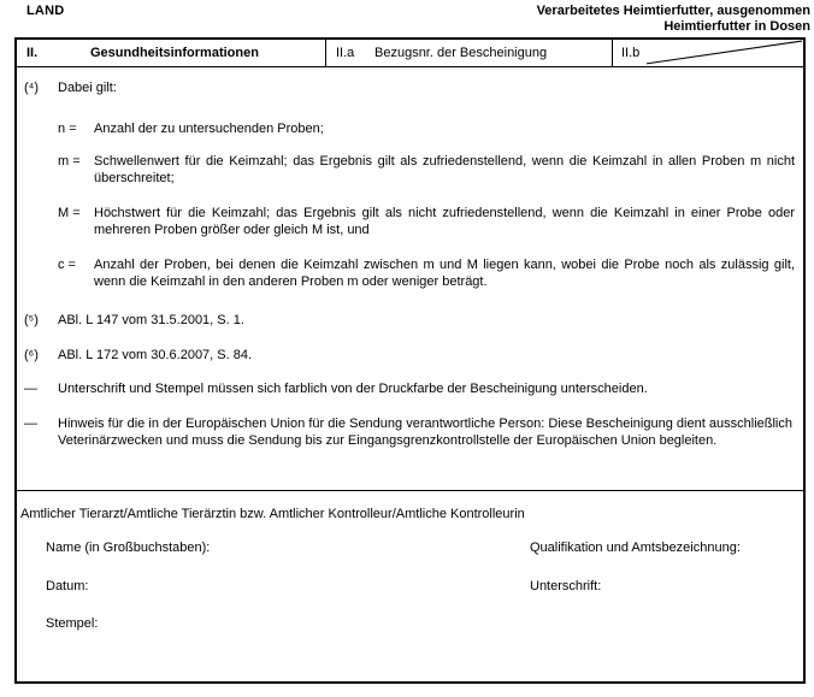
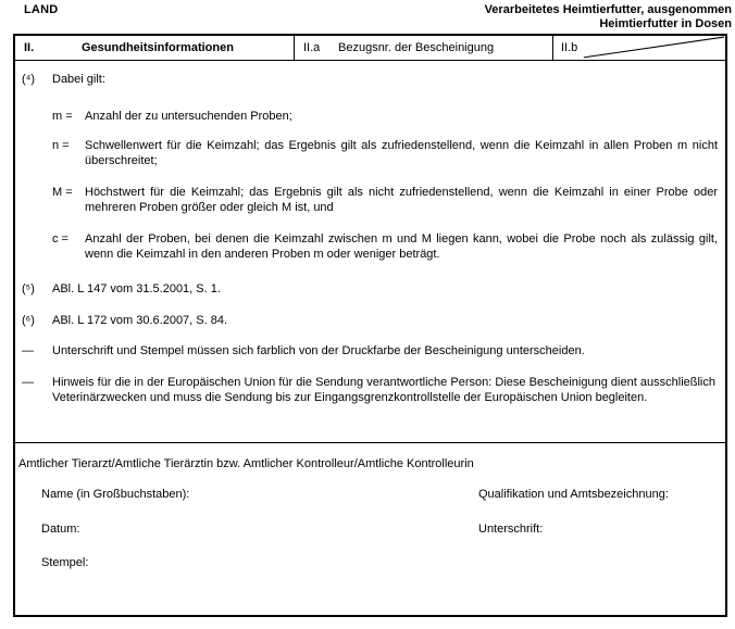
  LAND
  Verarbeitetes Heimtierfutter, ausgenommen
  Heimtierfutter in Dosen
  II.
  Gesundheitsinformationen
  II.a
  Bezugsnr. der Bescheinigung
  II.b
  (⁴)
  Dabei gilt:
- n =
+ m =
  Anzahl der zu untersuchenden Proben;
- m =
+ n =
  Schwellenwert für die Keimzahl; das Ergebnis gilt als zufriedenstellend, wenn die Keimzahl in allen Proben m nicht überschreitet;
  M =
  Höchstwert für die Keimzahl; das Ergebnis gilt als nicht zufriedenstellend, wenn die Keimzahl in einer Probe oder mehreren Proben größer oder gleich M ist, und
  c =
  Anzahl der Proben, bei denen die Keimzahl zwischen m und M liegen kann, wobei die Probe noch als zulässig gilt, wenn die Keimzahl in den anderen Proben m oder weniger beträgt.
  (⁵)
  ABl. L 147 vom 31.5.2001, S. 1.
  (⁶)
  ABl. L 172 vom 30.6.2007, S. 84.
  —
  Unterschrift und Stempel müssen sich farblich von der Druckfarbe der Bescheinigung unterscheiden.
  —
  Hinweis für die in der Europäischen Union für die Sendung verantwortliche Person: Diese Bescheinigung dient ausschließlich Veterinärzwecken und muss die Sendung bis zur Eingangsgrenzkontrollstelle der Europäischen Union begleiten.
  Amtlicher Tierarzt/Amtliche Tierärztin bzw. Amtlicher Kontrolleur/Amtliche Kontrolleurin
  Name (in Großbuchstaben):
  Qualifikation und Amtsbezeichnung:
  Datum:
  Unterschrift:
  Stempel:
